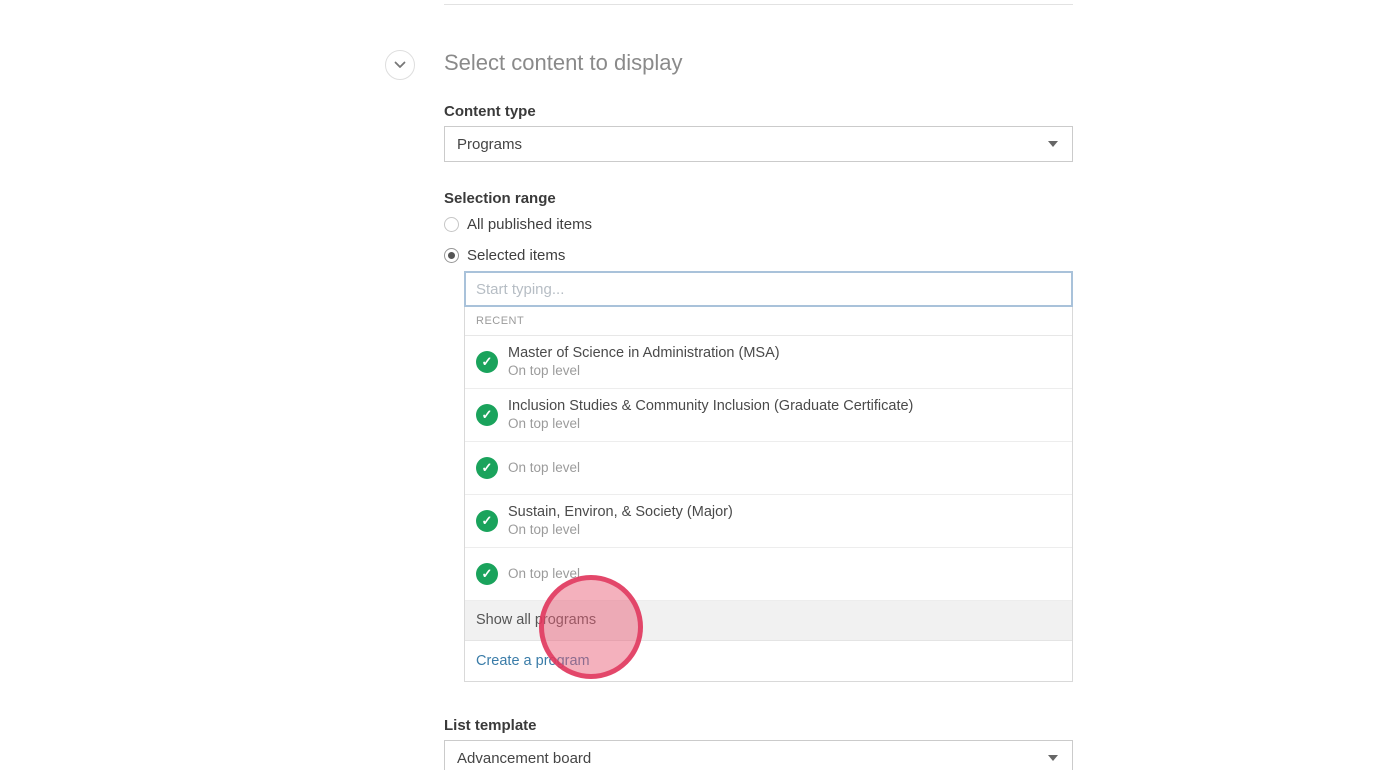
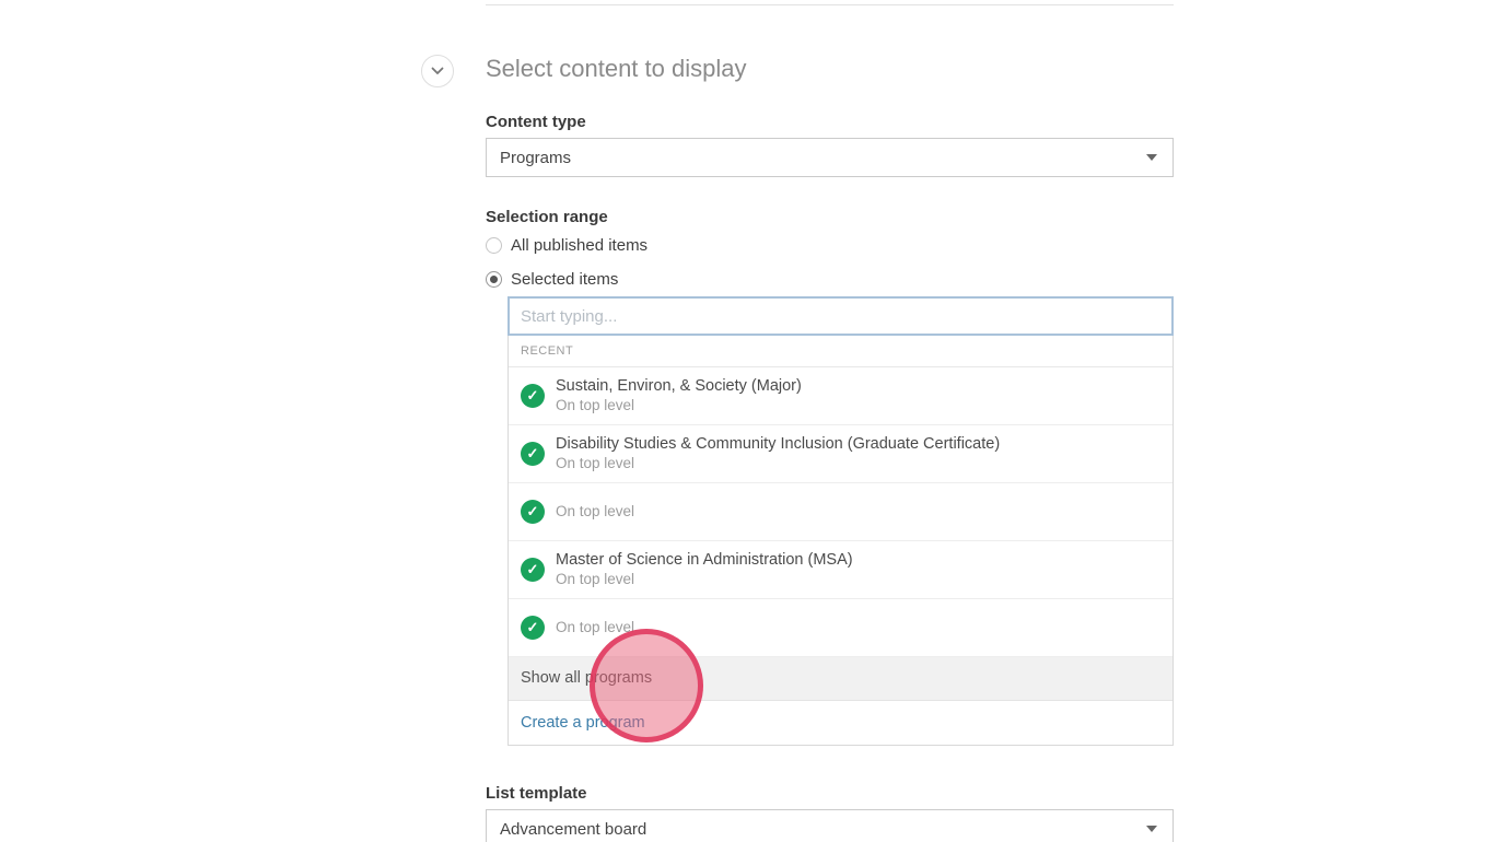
  Select content to display
  Content type
  Programs
  Selection range
  All published items
  Selected items
  Start typing...
  RECENT
  ✓
- Master of Science in Administration (MSA)
+ Sustain, Environ, & Society (Major)
  On top level
  ✓
- Inclusion Studies & Community Inclusion (Graduate Certificate)
+ Disability Studies & Community Inclusion (Graduate Certificate)
  On top level
  ✓
  On top level
  ✓
- Sustain, Environ, & Society (Major)
+ Master of Science in Administration (MSA)
  On top level
  ✓
  On top level
  Show all programs
  Create a program
  List template
  Advancement board
